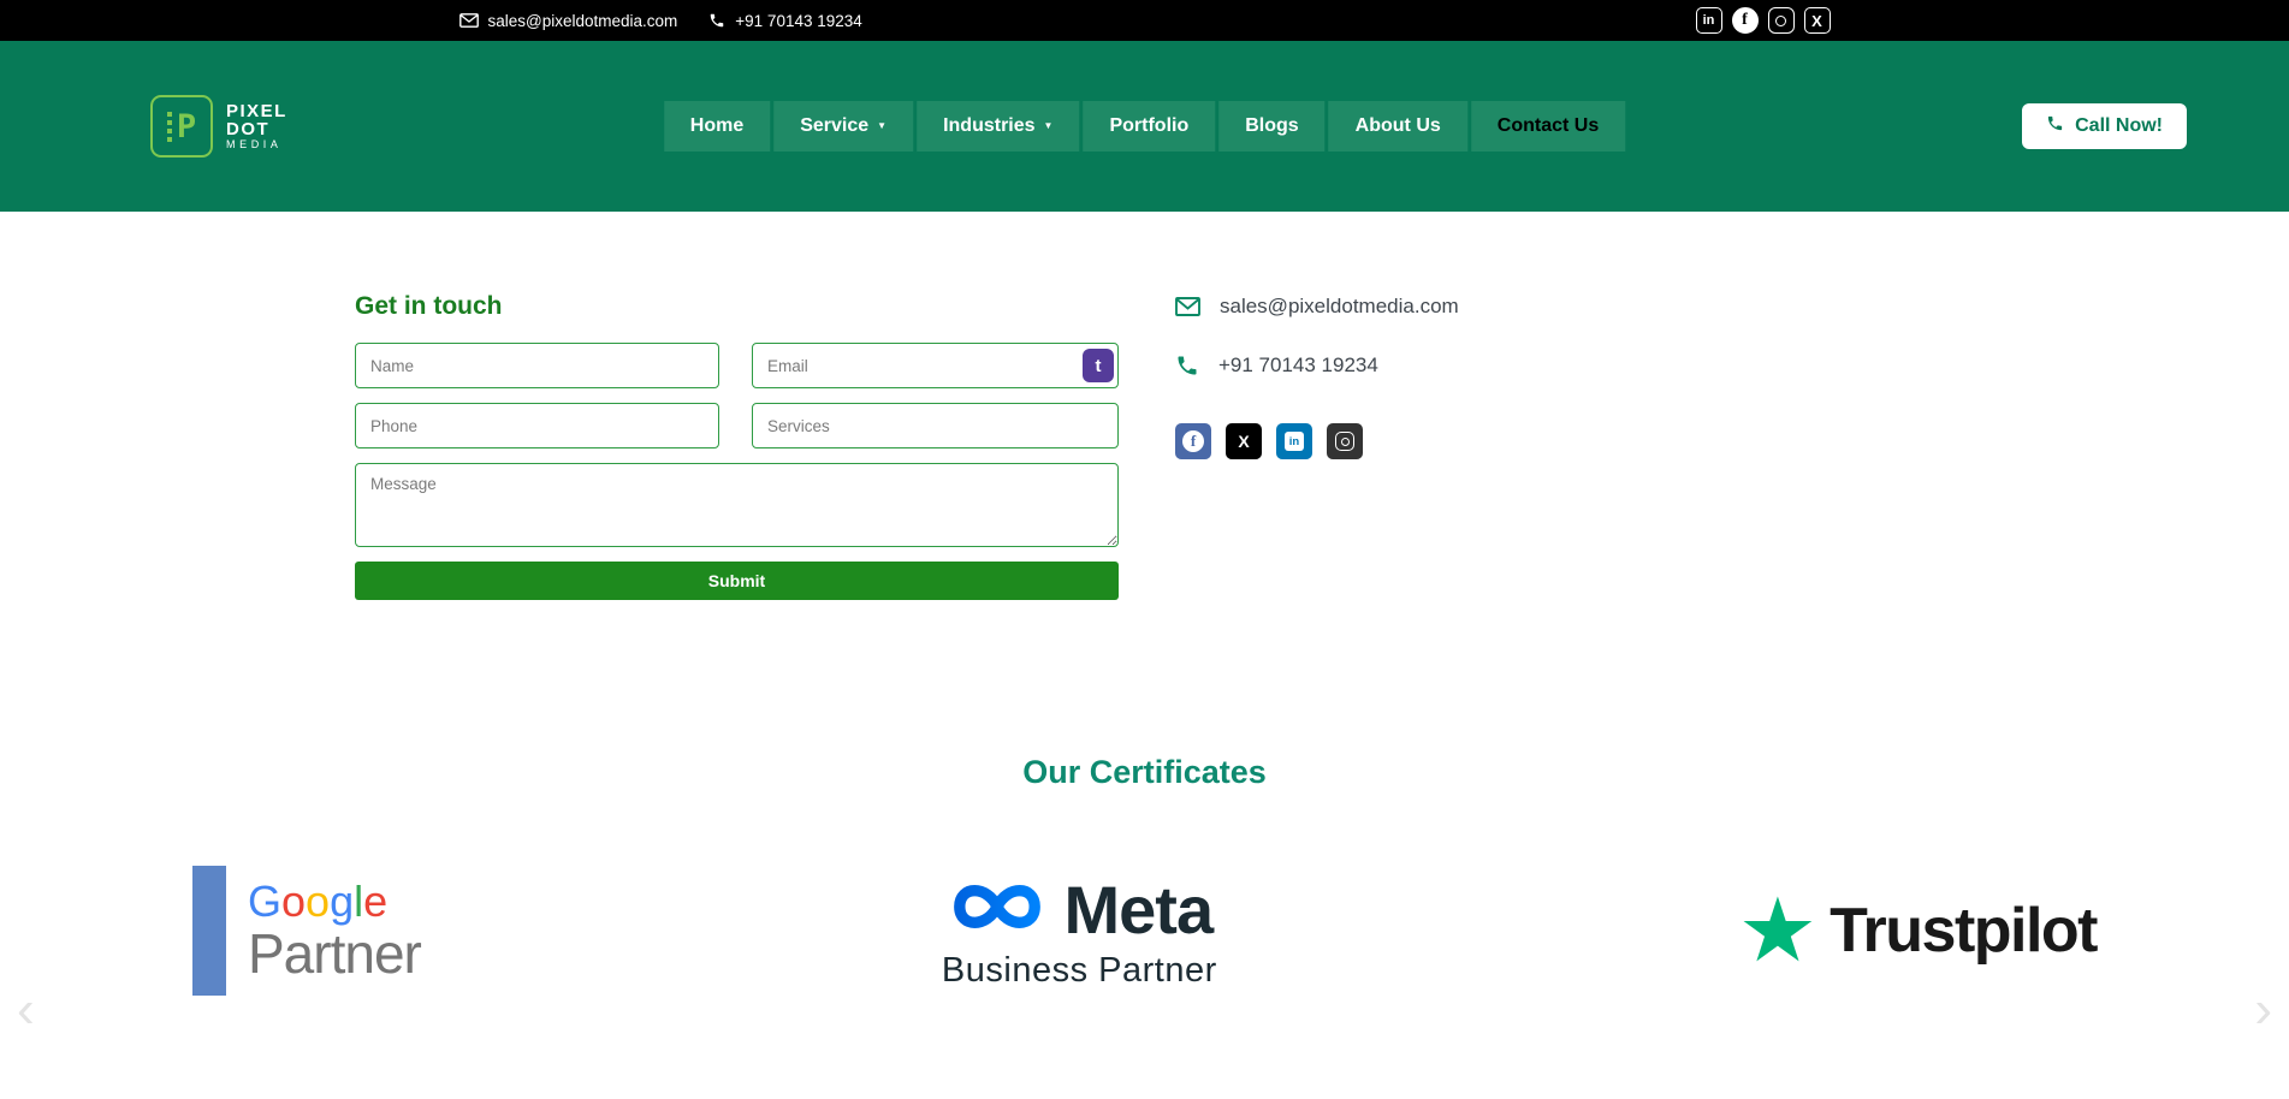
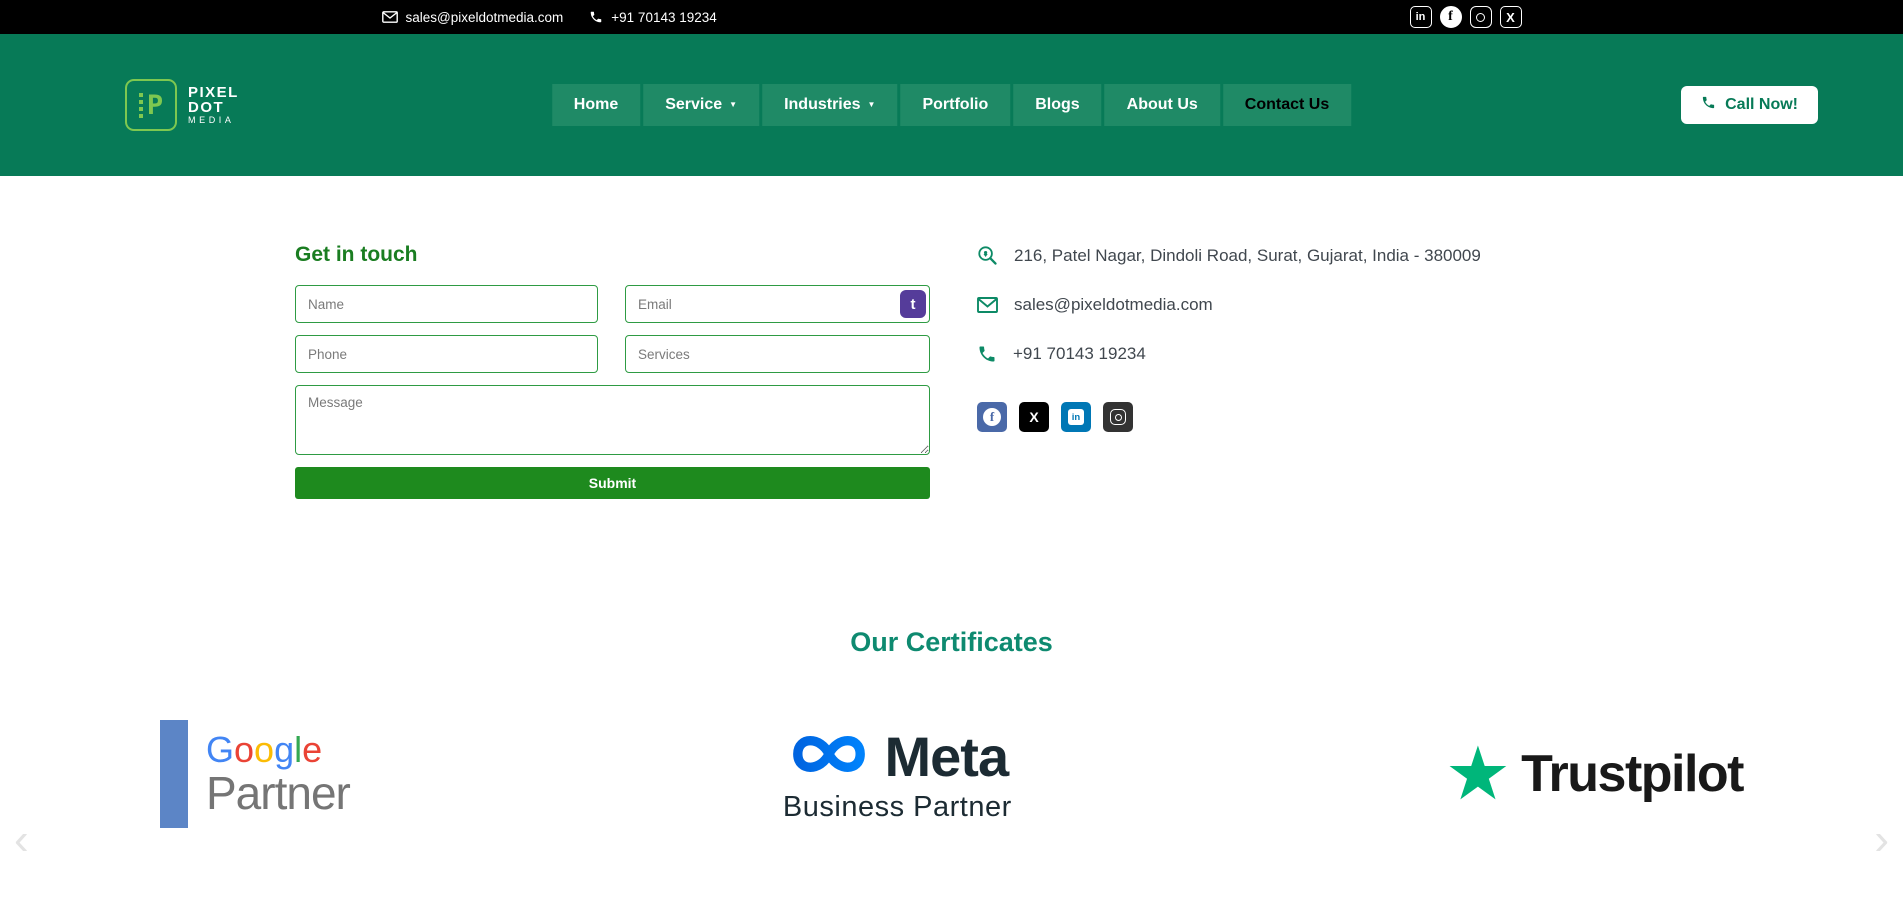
  sales@pixeldotmedia.com
  +91 70143 19234
  in
  f
  X
  P
  PIXEL
  DOT
  MEDIA
  Home
  Service
  ▼
  Industries
  ▼
  Portfolio
  Blogs
  About Us
  Contact Us
  Call Now!
  Get in touch
  Name
  Email
  t
  Phone
  Services
  Message
  Submit
+ 216, Patel Nagar, Dindoli Road, Surat, Gujarat, India - 380009
  sales@pixeldotmedia.com
  +91 70143 19234
  f
  X
  in
  Our Certificates
  Google
  Partner
  Meta
  Business Partner
  ★
  Trustpilot
  ‹
  ›
